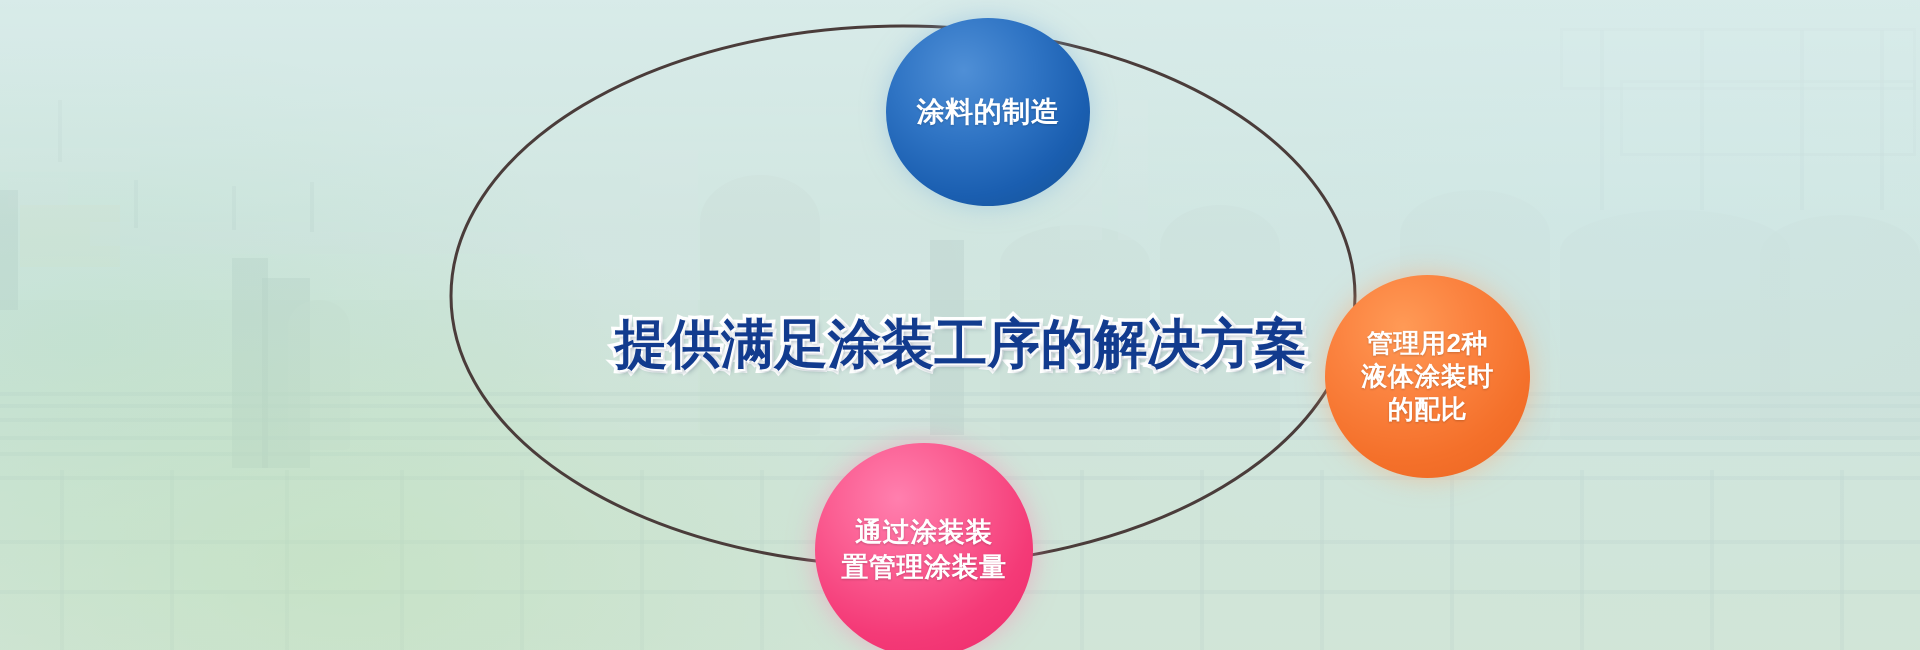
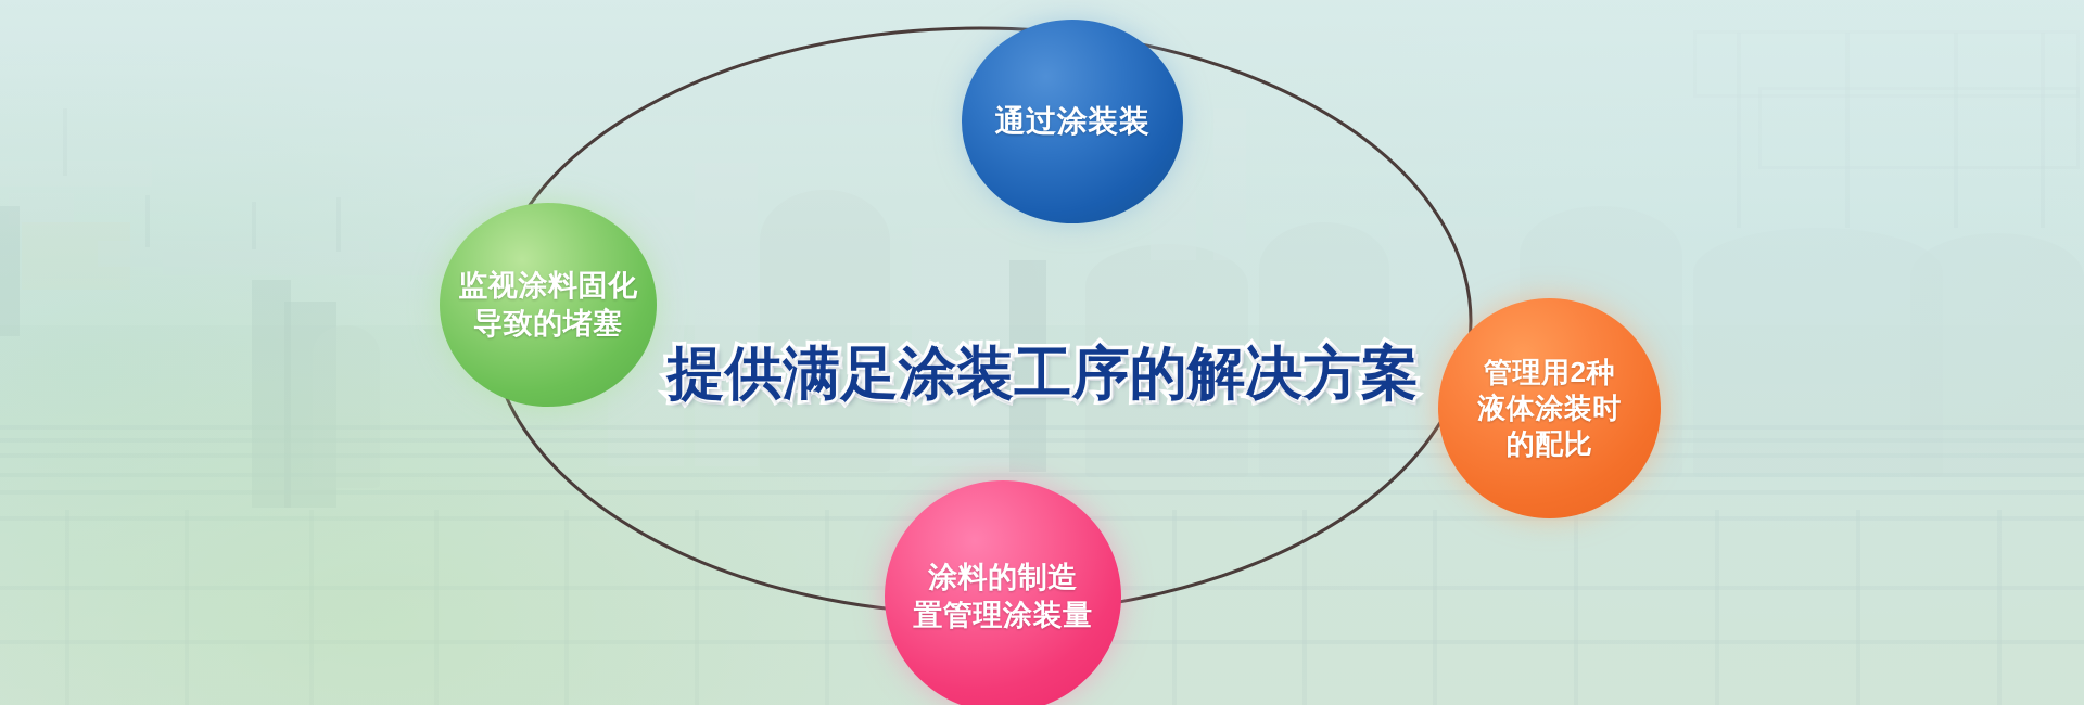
- 涂料的制造
+ 通过涂装装
+ 监视涂料固化
+ 导致的堵塞
  管理用2种
  液体涂装时
  的配比
- 通过涂装装
+ 涂料的制造
  置管理涂装量
  提供满足涂装工序的解决方案
